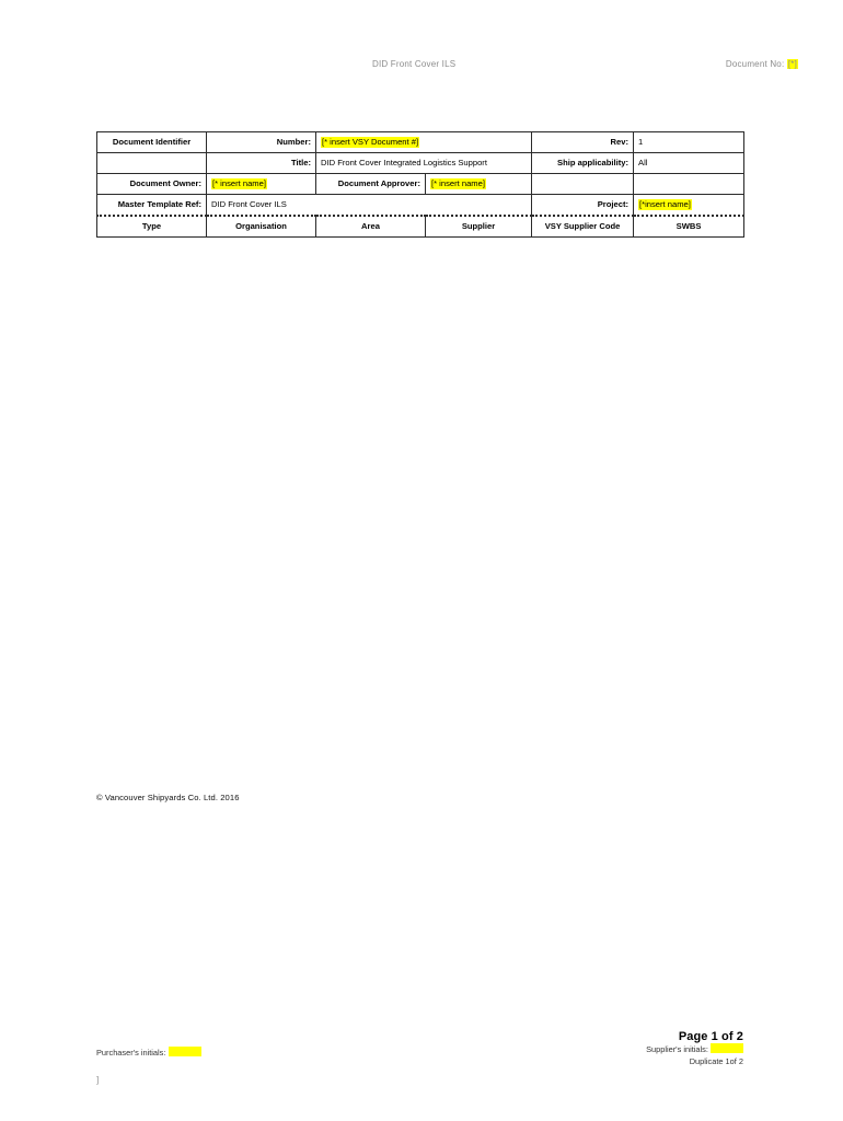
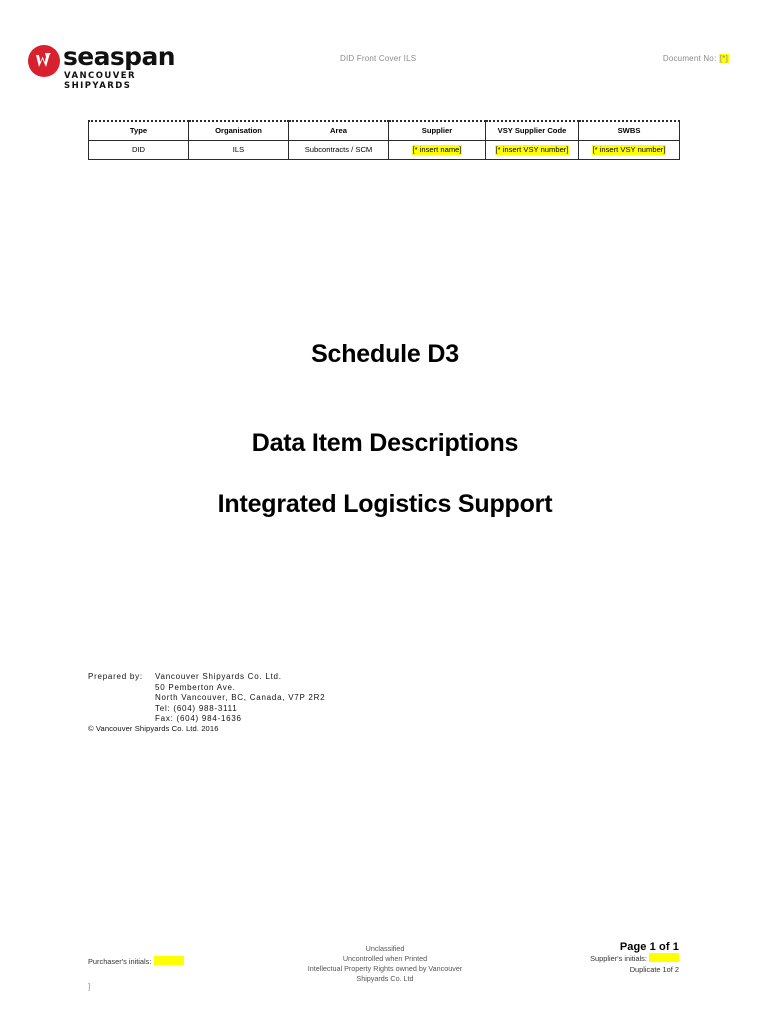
+ seaspan
+ VANCOUVER SHIPYARDS
  DID Front Cover ILS
  Document No: [*]
- Document Identifier	Number:	[* insert VSY Document #]	Rev:	1
- 	Title:	DID Front Cover Integrated Logistics Support	Ship applicability:	All
- Document Owner:	[* insert name]	Document Approver:	[* insert name]
- Master Template Ref:	DID Front Cover ILS	Project:	[*insert name]
  Type	Organisation	Area	Supplier	VSY Supplier Code	SWBS
+ DID	ILS	Subcontracts / SCM	[* insert name]	[* insert VSY number]	[* insert VSY number]
+ Schedule D3
+ Data Item Descriptions
+ Integrated Logistics Support
+ Prepared by:
+ Vancouver Shipyards Co. Ltd.
+ 50 Pemberton Ave.
+ North Vancouver, BC, Canada, V7P 2R2
+ Tel: (604) 988-3111
+ Fax: (604) 984-1636
  © Vancouver Shipyards Co. Ltd. 2016
  Purchaser's initials:
+ Unclassified
+ Uncontrolled when Printed
+ Intellectual Property Rights owned by Vancouver
+ Shipyards Co. Ltd
- Page 1 of 2
+ Page 1 of 1
  Supplier's initials:
  Duplicate 1of 2
  ]
